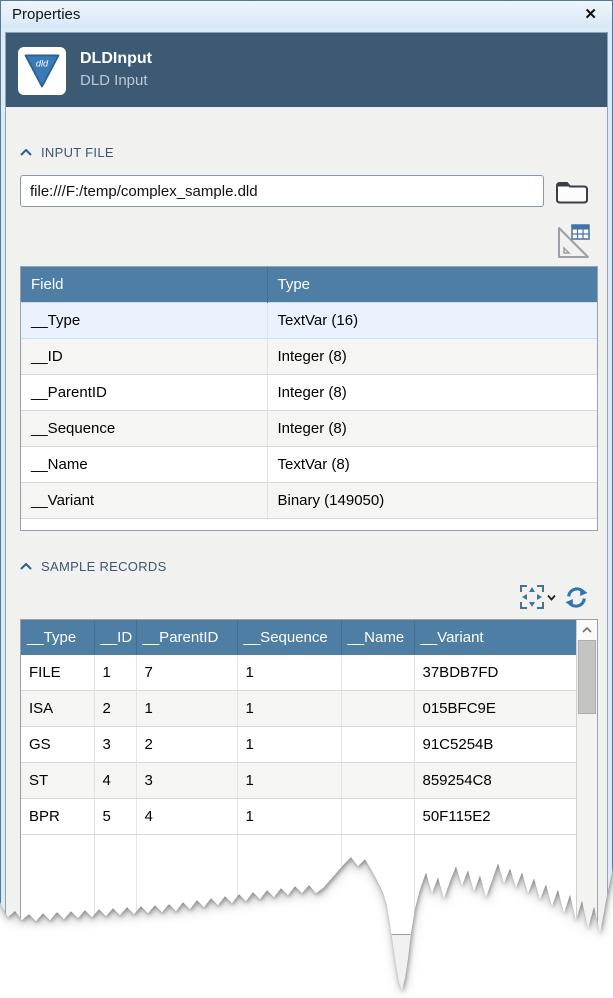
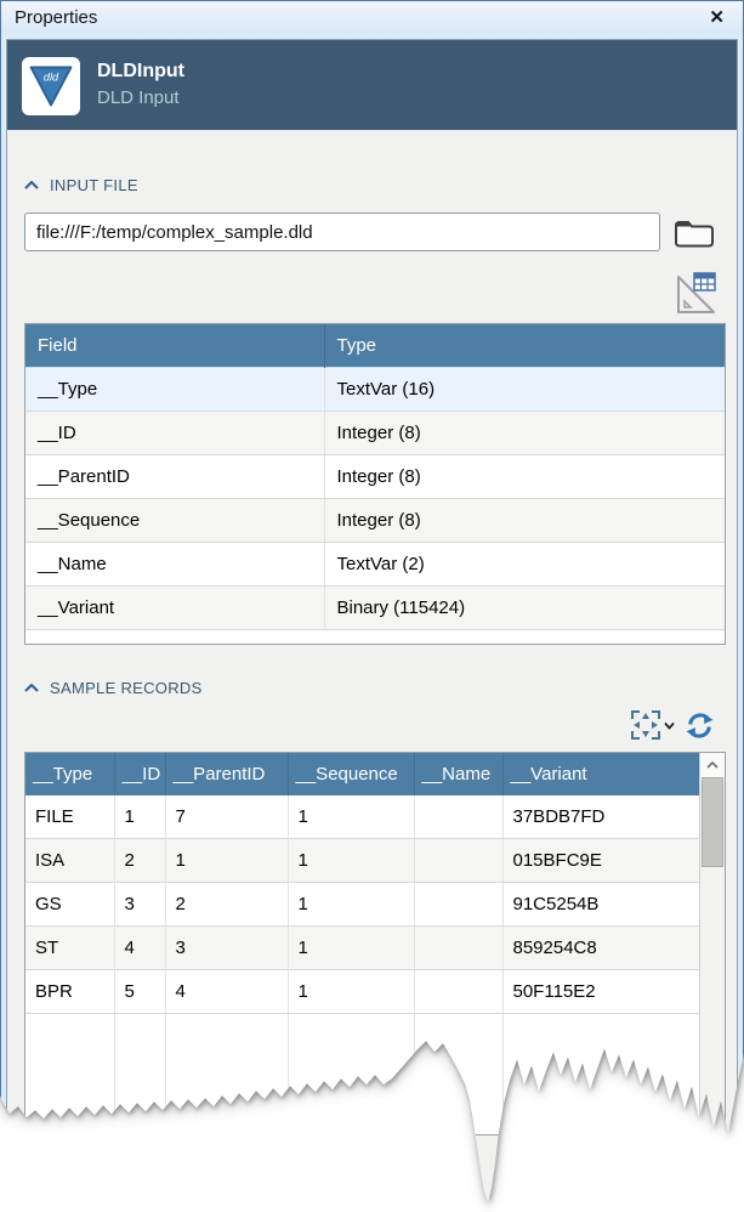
  Properties
  ✕
  dld
  DLDInput
  DLD Input
  INPUT FILE
  file:///F:/temp/complex_sample.dld
  Field	Type
  __Type	TextVar (16)
  __ID	Integer (8)
  __ParentID	Integer (8)
  __Sequence	Integer (8)
- __Name	TextVar (8)
+ __Name	TextVar (2)
- __Variant	Binary (149050)
+ __Variant	Binary (115424)
  SAMPLE RECORDS
  __Type	__ID	__ParentID	__Sequence	__Name	__Variant
  FILE	1	7	1		37BDB7FD
  ISA	2	1	1		015BFC9E
  GS	3	2	1		91C5254B
  ST	4	3	1		859254C8
  BPR	5	4	1		50F115E2
